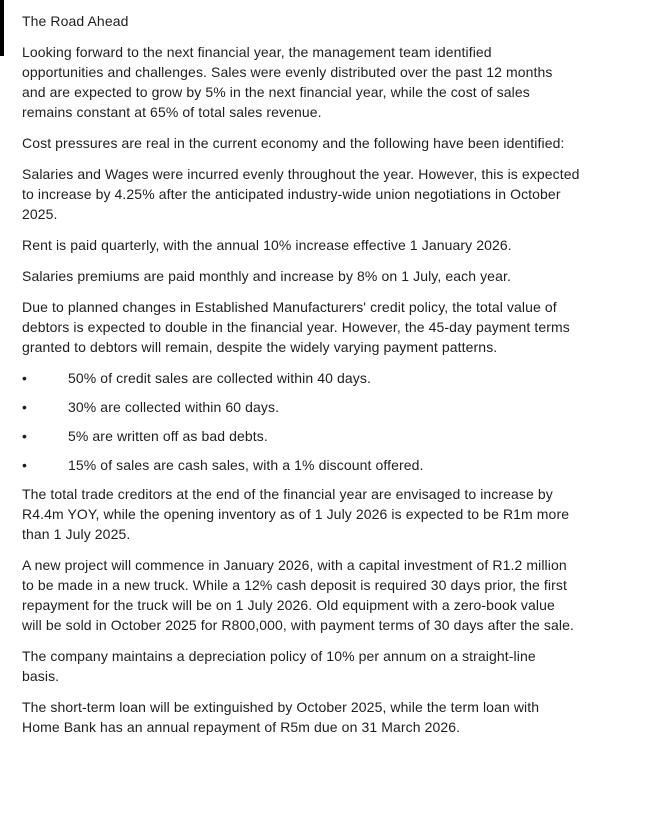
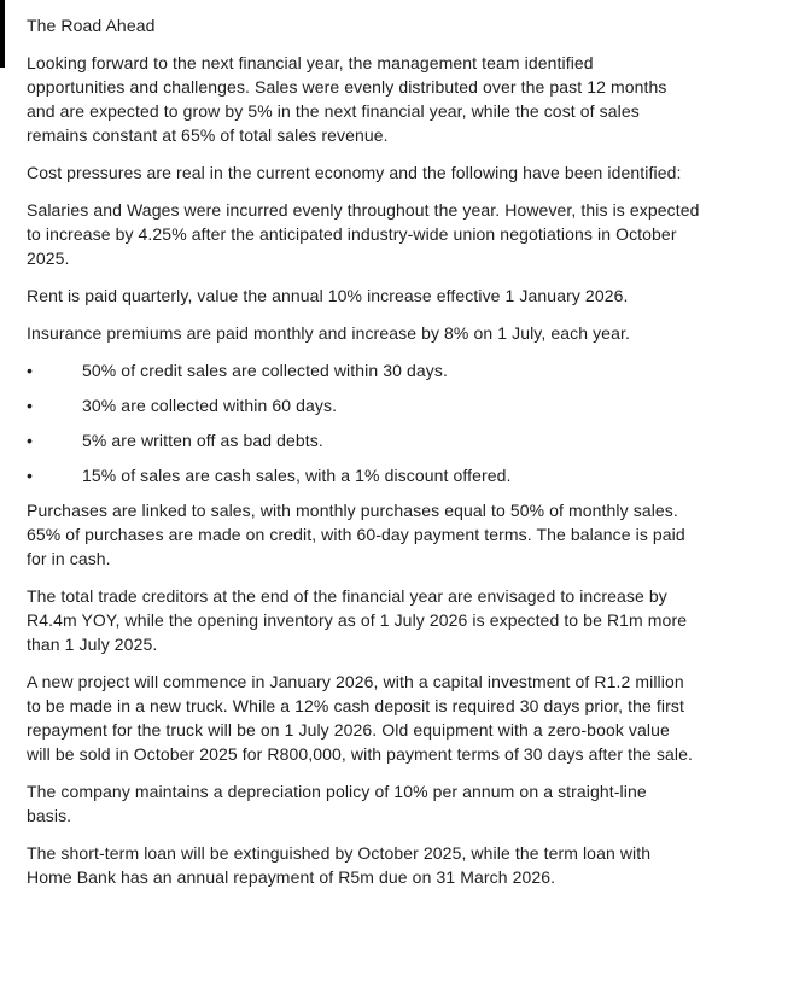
  The Road Ahead
  Looking forward to the next financial year, the management team identified
  opportunities and challenges. Sales were evenly distributed over the past 12 months
  and are expected to grow by 5% in the next financial year, while the cost of sales
  remains constant at 65% of total sales revenue.
  Cost pressures are real in the current economy and the following have been identified:
  Salaries and Wages were incurred evenly throughout the year. However, this is expected
  to increase by 4.25% after the anticipated industry-wide union negotiations in October
  2025.
- Rent is paid quarterly, with the annual 10% increase effective 1 January 2026.
+ Rent is paid quarterly, value the annual 10% increase effective 1 January 2026.
- Salaries premiums are paid monthly and increase by 8% on 1 July, each year.
+ Insurance premiums are paid monthly and increase by 8% on 1 July, each year.
- Due to planned changes in Established Manufacturers' credit policy, the total value of
- debtors is expected to double in the financial year. However, the 45-day payment terms
- granted to debtors will remain, despite the widely varying payment patterns.
  •
- 50% of credit sales are collected within 40 days.
+ 50% of credit sales are collected within 30 days.
  •
  30% are collected within 60 days.
  •
  5% are written off as bad debts.
  •
  15% of sales are cash sales, with a 1% discount offered.
+ Purchases are linked to sales, with monthly purchases equal to 50% of monthly sales.
+ 65% of purchases are made on credit, with 60-day payment terms. The balance is paid
+ for in cash.
  The total trade creditors at the end of the financial year are envisaged to increase by
  R4.4m YOY, while the opening inventory as of 1 July 2026 is expected to be R1m more
  than 1 July 2025.
  A new project will commence in January 2026, with a capital investment of R1.2 million
  to be made in a new truck. While a 12% cash deposit is required 30 days prior, the first
  repayment for the truck will be on 1 July 2026. Old equipment with a zero-book value
  will be sold in October 2025 for R800,000, with payment terms of 30 days after the sale.
  The company maintains a depreciation policy of 10% per annum on a straight-line
  basis.
  The short-term loan will be extinguished by October 2025, while the term loan with
  Home Bank has an annual repayment of R5m due on 31 March 2026.
